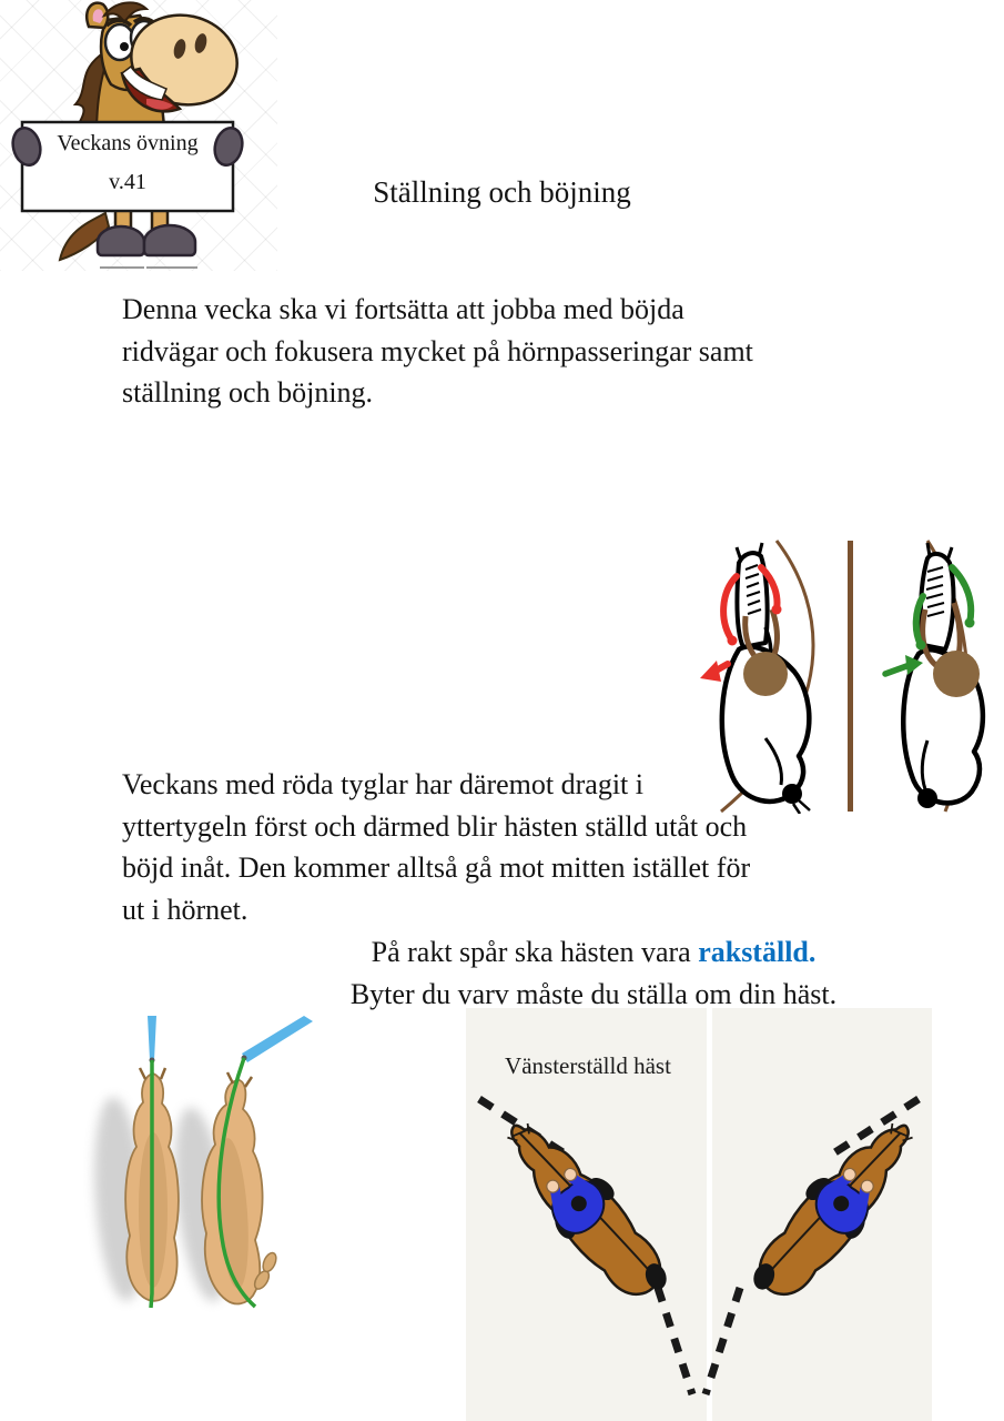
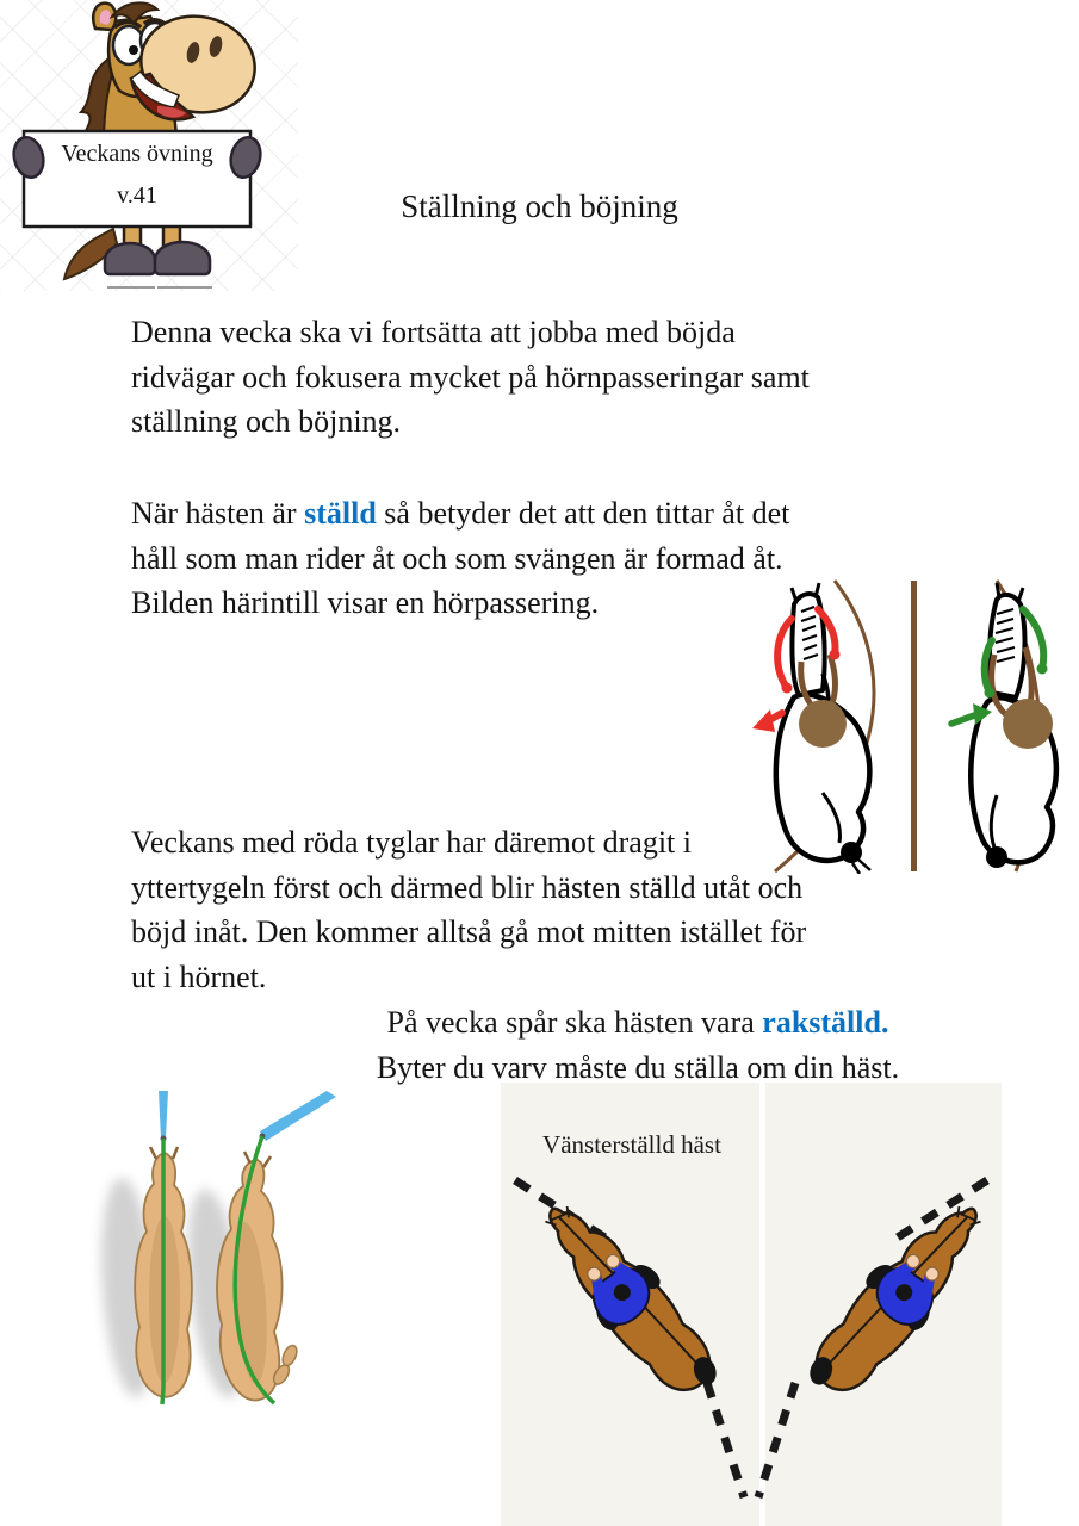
  Veckans övning
  v.41
  Ställning och böjning
  Denna vecka ska vi fortsätta att jobba med böjda
  ridvägar och fokusera mycket på hörnpasseringar samt
  ställning och böjning.
+ När hästen är ställd så betyder det att den tittar åt det
+ håll som man rider åt och som svängen är formad åt.
+ Bilden härintill visar en hörpassering.
  Veckans med röda tyglar har däremot dragit i
  yttertygeln först och därmed blir hästen ställd utåt och
  böjd inåt. Den kommer alltså gå mot mitten istället för
  ut i hörnet.
- På rakt spår ska hästen vara rakställd.
+ På vecka spår ska hästen vara rakställd.
  Byter du varv måste du ställa om din häst.
  Vänsterställd häst
